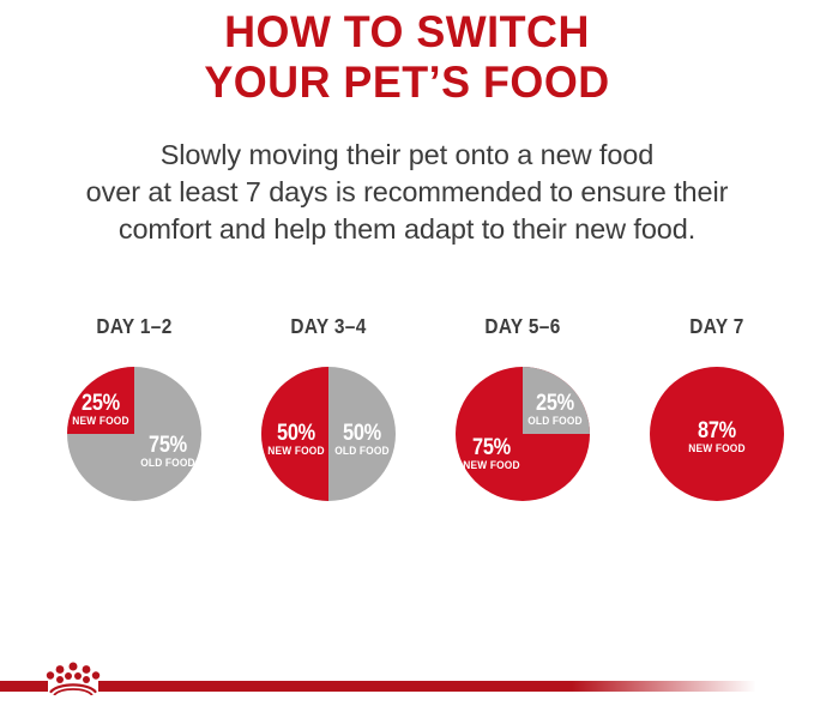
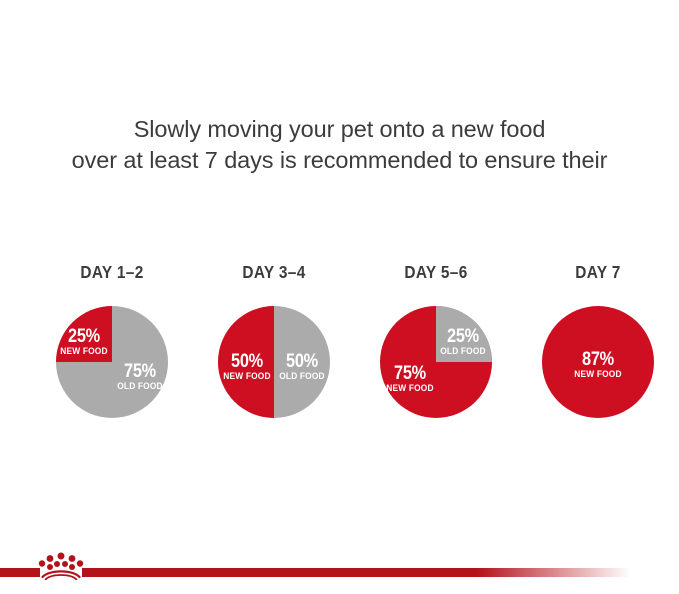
- HOW TO SWITCH
- YOUR PET’S FOOD
- Slowly moving their pet onto a new food
+ Slowly moving your pet onto a new food
  over at least 7 days is recommended to ensure their
- comfort and help them adapt to their new food.
  DAY 1–2
  25%
  NEW FOOD
  75%
  OLD FOOD
  DAY 3–4
  50%
  NEW FOOD
  50%
  OLD FOOD
  DAY 5–6
  25%
  OLD FOOD
  75%
  NEW FOOD
  DAY 7
  87%
  NEW FOOD
